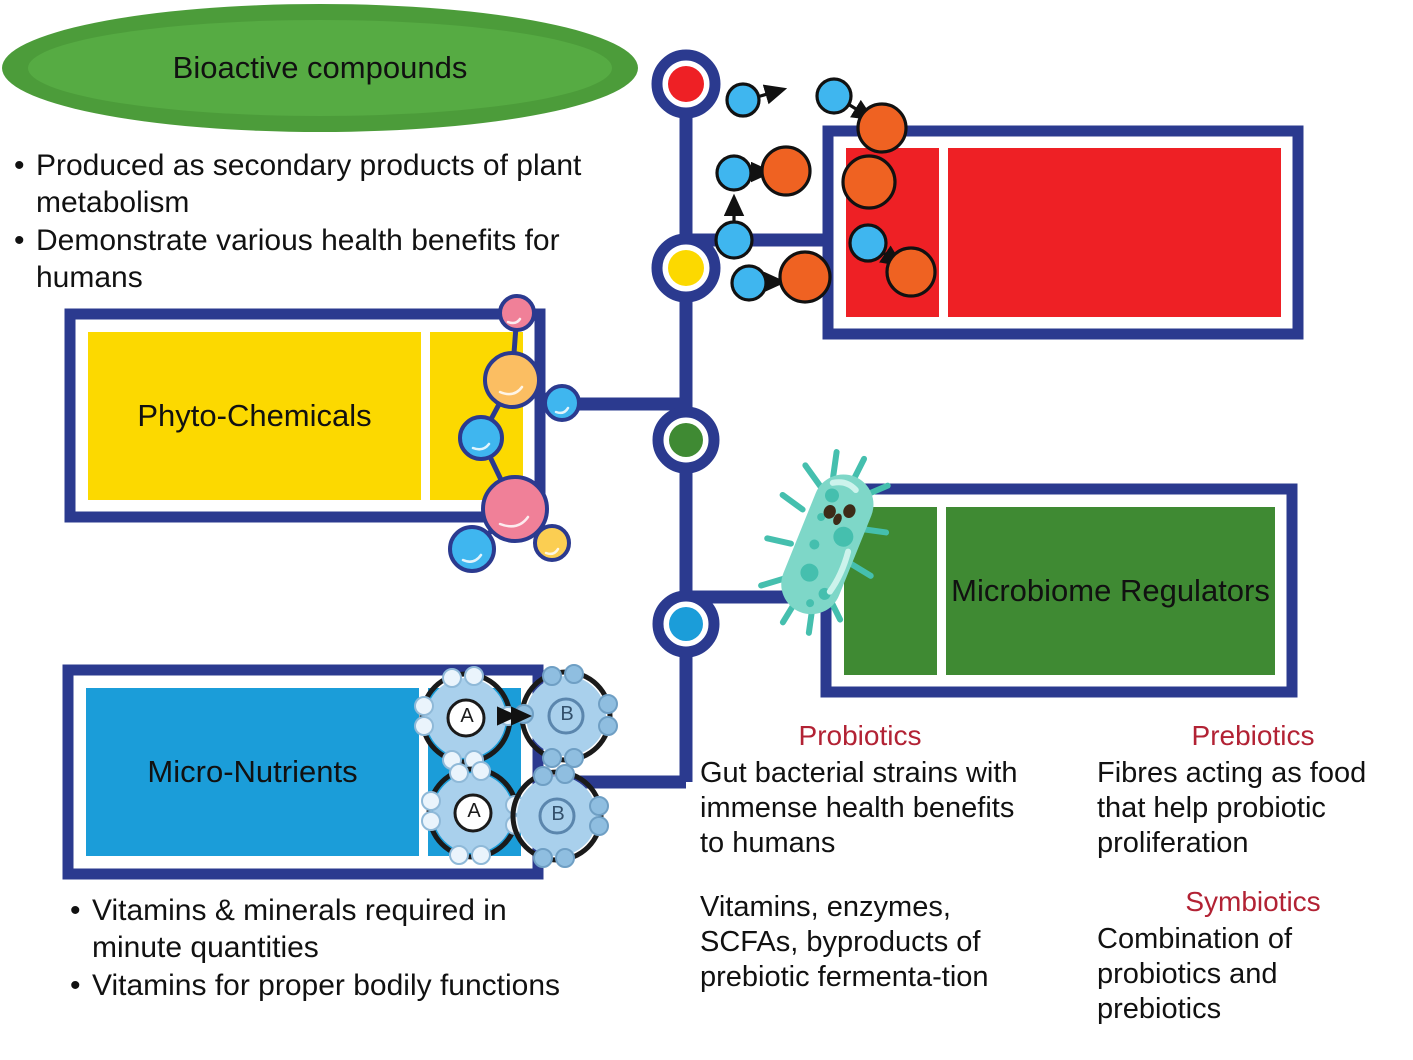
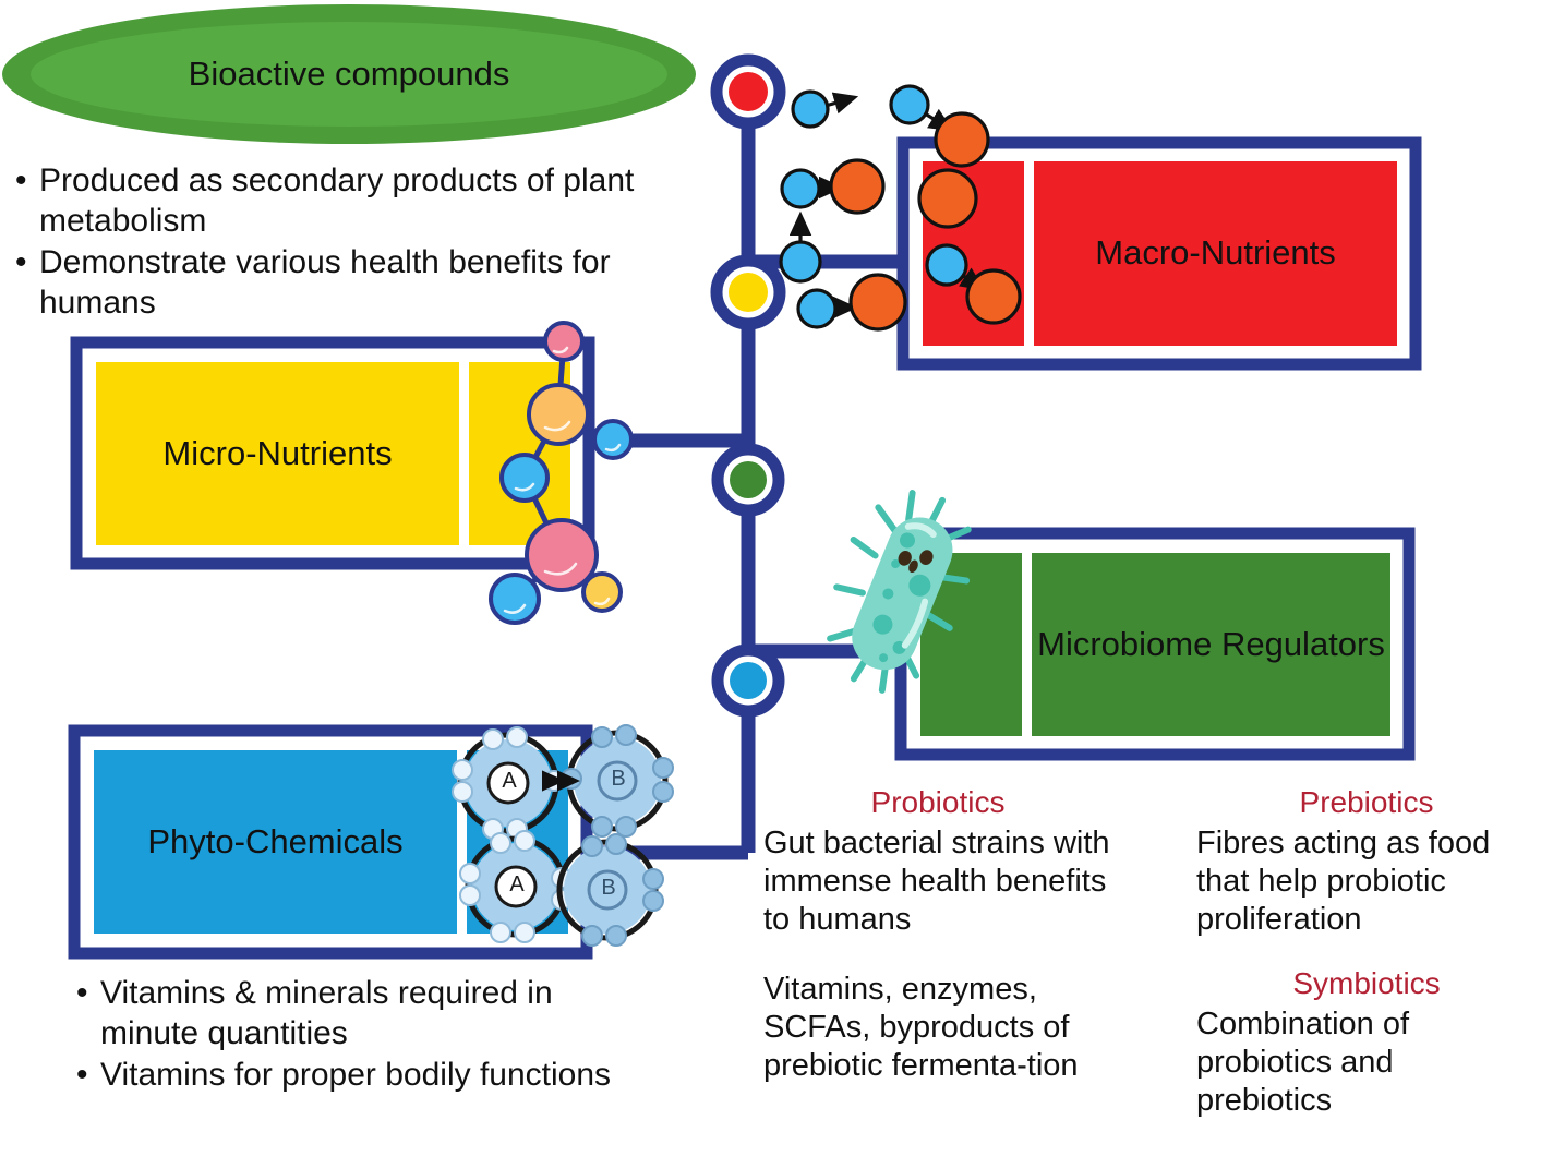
  Bioactive compounds
  Produced as secondary products of plant metabolism
  Demonstrate various health benefits for humans
+ Macro-Nutrients
- Phyto-Chemicals
+ Micro-Nutrients
  Microbiome Regulators
- Micro-Nutrients
+ Phyto-Chemicals
  A
  B
  A
  B
  Vitamins & minerals required in minute quantities
  Vitamins for proper bodily functions
  Probiotics
  Gut bacterial strains with immense health benefits to humans
  Prebiotics
  Fibres acting as food that help probiotic proliferation
  Vitamins, enzymes, SCFAs, byproducts of prebiotic fermenta-tion
  Symbiotics
  Combination of probiotics and prebiotics
